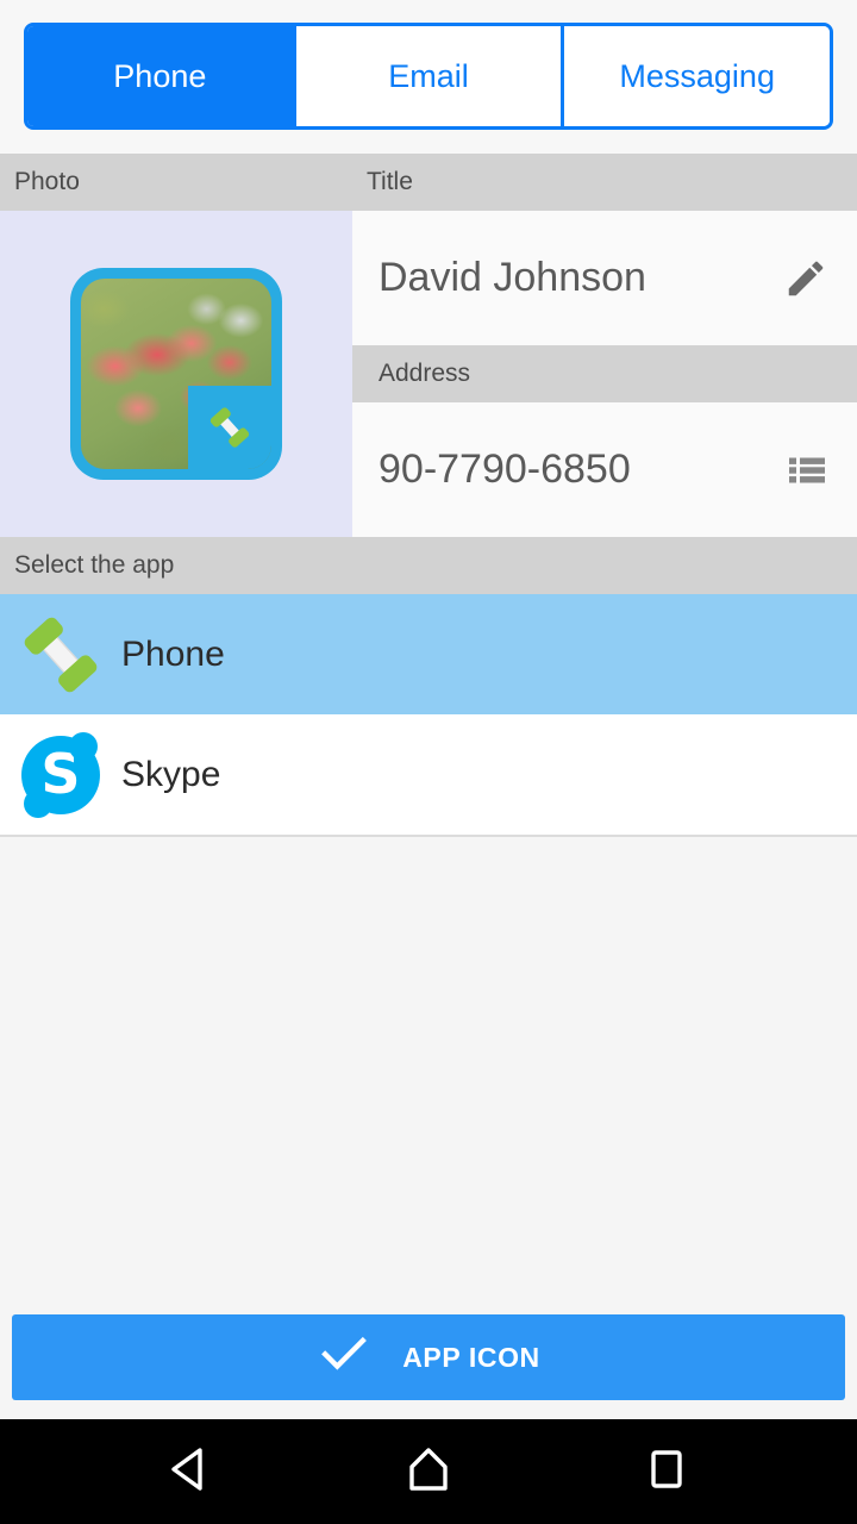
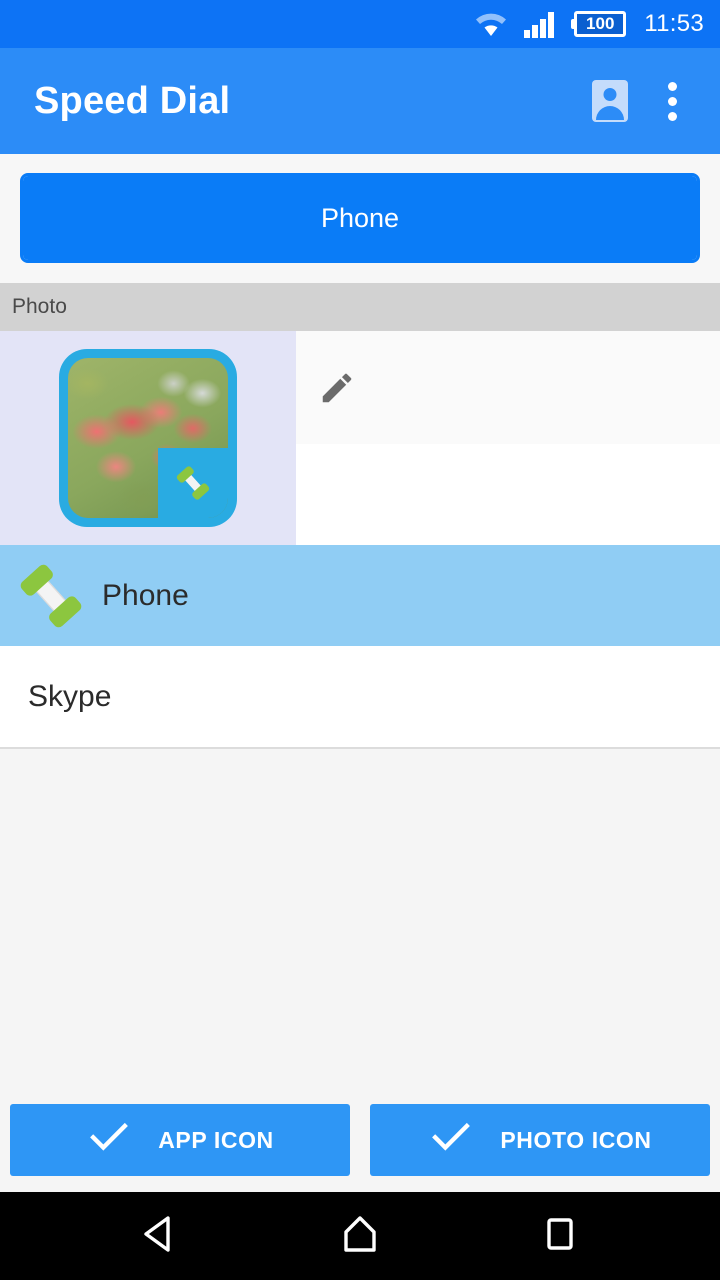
+ 100
+ 11:53
+ Speed Dial
  Phone
- Email
- Messaging
  Photo
- Title
- David Johnson
- Address
- 90-7790-6850
- Select the app
  Phone
- S
  Skype
  APP ICON
+ PHOTO ICON
